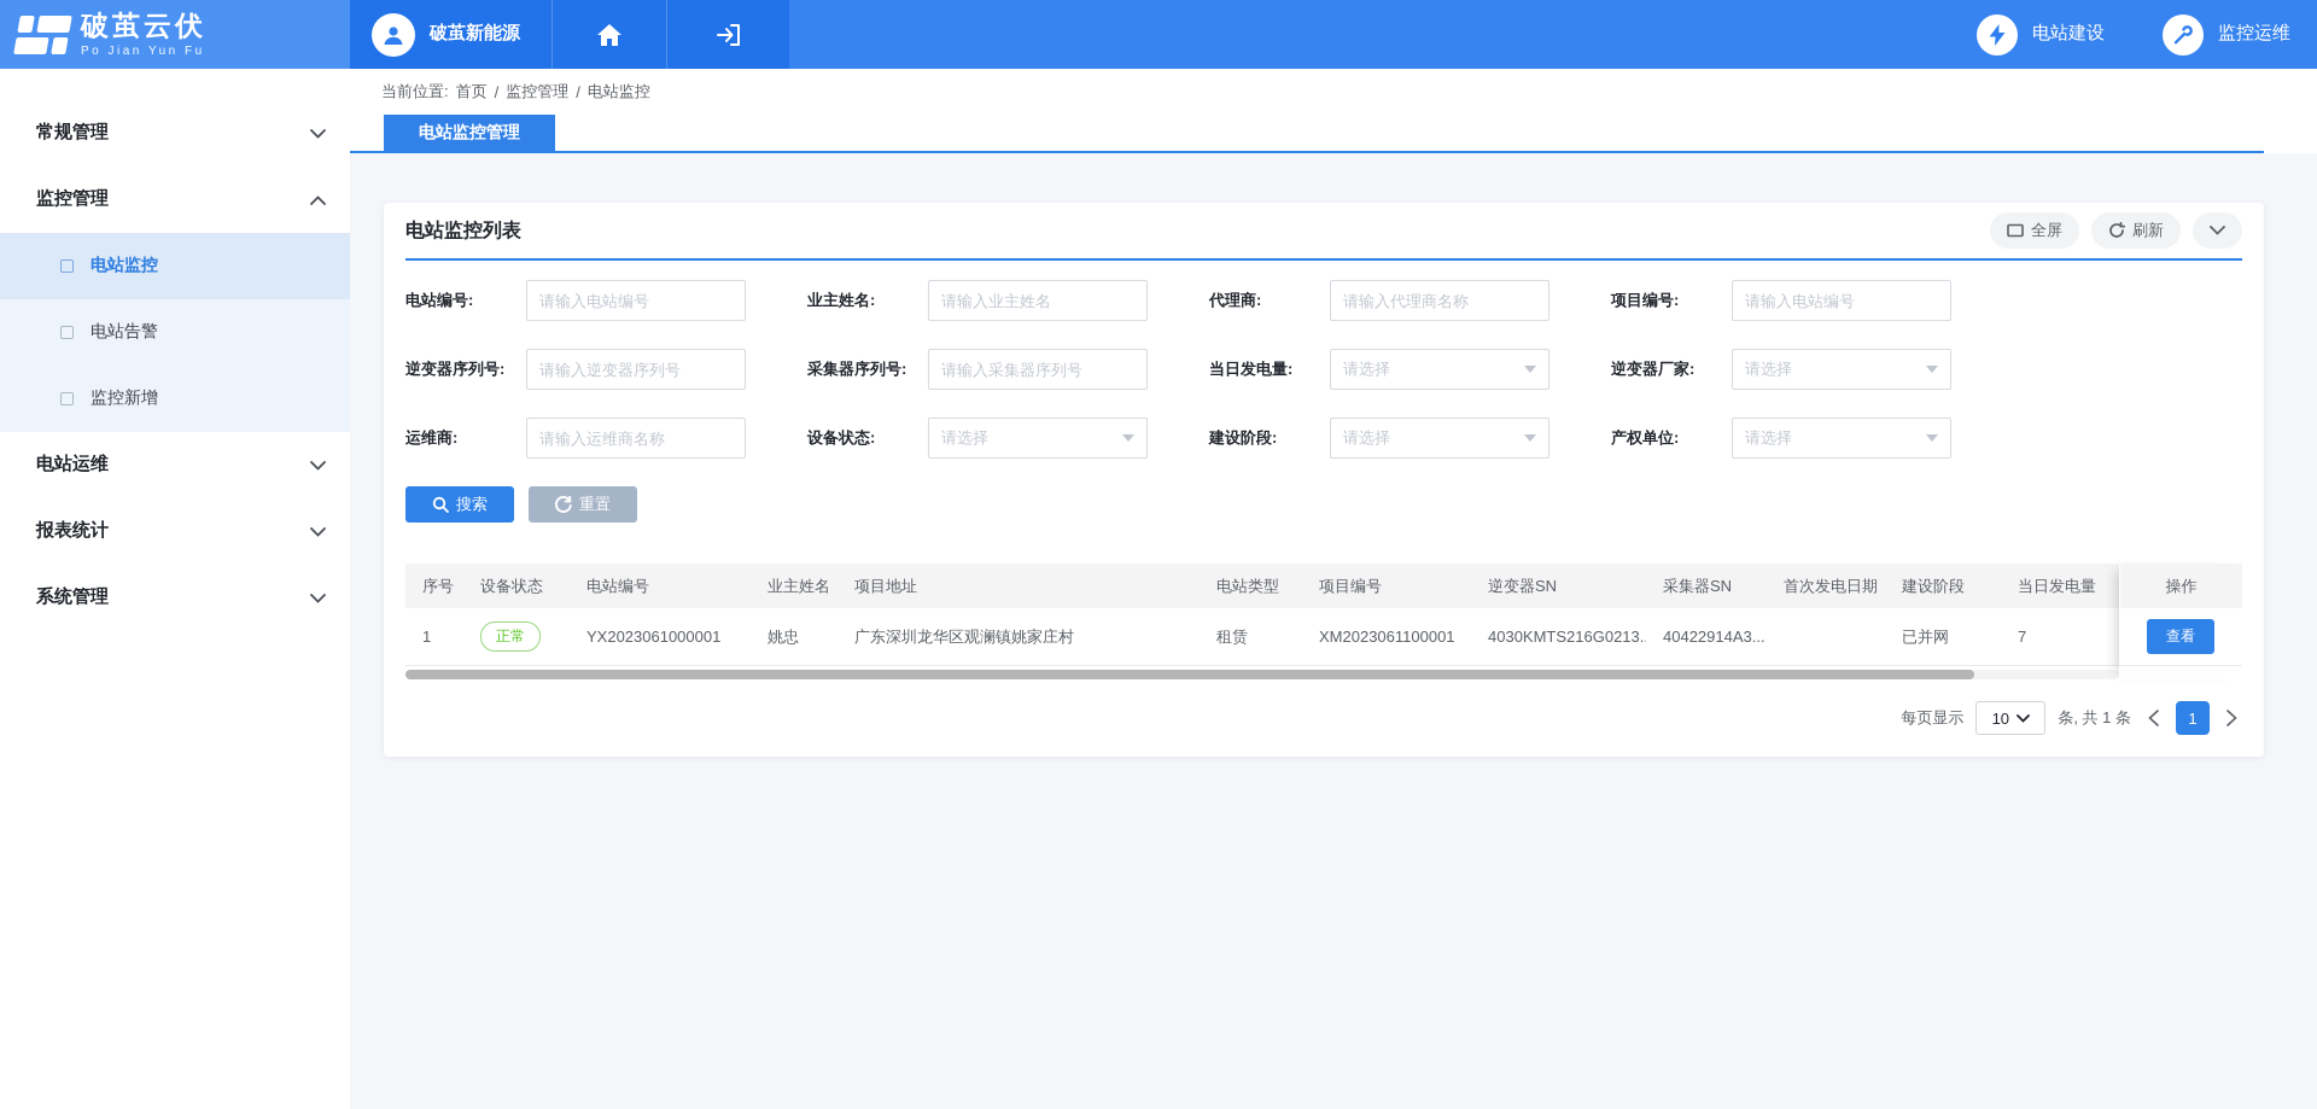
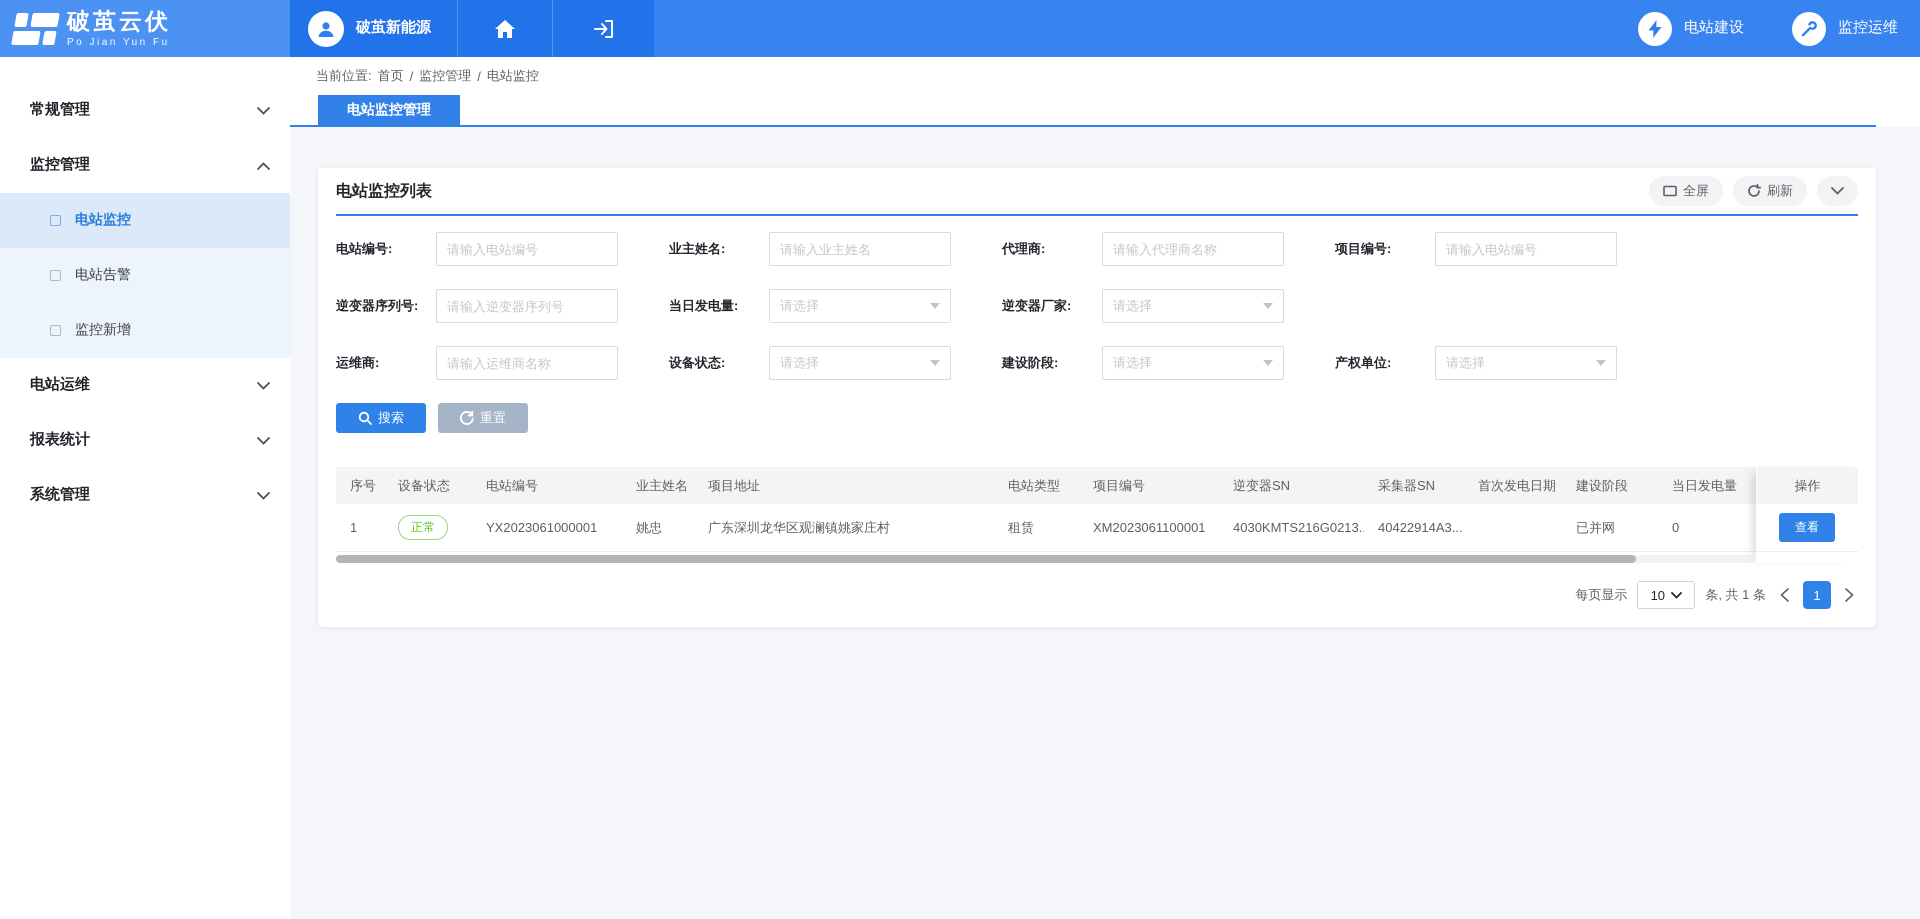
  破茧云伏
  Po Jian Yun Fu
  破茧新能源
  电站建设
  监控运维
  常规管理
  监控管理
  电站监控
  电站告警
  监控新增
  电站运维
  报表统计
  系统管理
  当前位置:
  首页
  /
  监控管理
  /
  电站监控
  电站监控管理
  电站监控列表
  全屏
  刷新
  电站编号:
  请输入电站编号
  业主姓名:
  请输入业主姓名
  代理商:
  请输入代理商名称
  项目编号:
  请输入电站编号
  逆变器序列号:
  请输入逆变器序列号
- 采集器序列号:
- 请输入采集器序列号
  当日发电量:
  请选择
  逆变器厂家:
  请选择
  运维商:
  请输入运维商名称
  设备状态:
  请选择
  建设阶段:
  请选择
  产权单位:
  请选择
  搜索
  重置
  序号
  设备状态
  电站编号
  业主姓名
  项目地址
  电站类型
  项目编号
  逆变器SN
  采集器SN
  首次发电日期
  建设阶段
  当日发电量
  1
  正常
  YX2023061000001
  姚忠
  广东深圳龙华区观澜镇姚家庄村
  租赁
  XM2023061100001
  4030KMTS216G0213.
  40422914A3...
  已并网
- 7
+ 0
  操作
  查看
  每页显示
  10
  条, 共 1 条
  1
